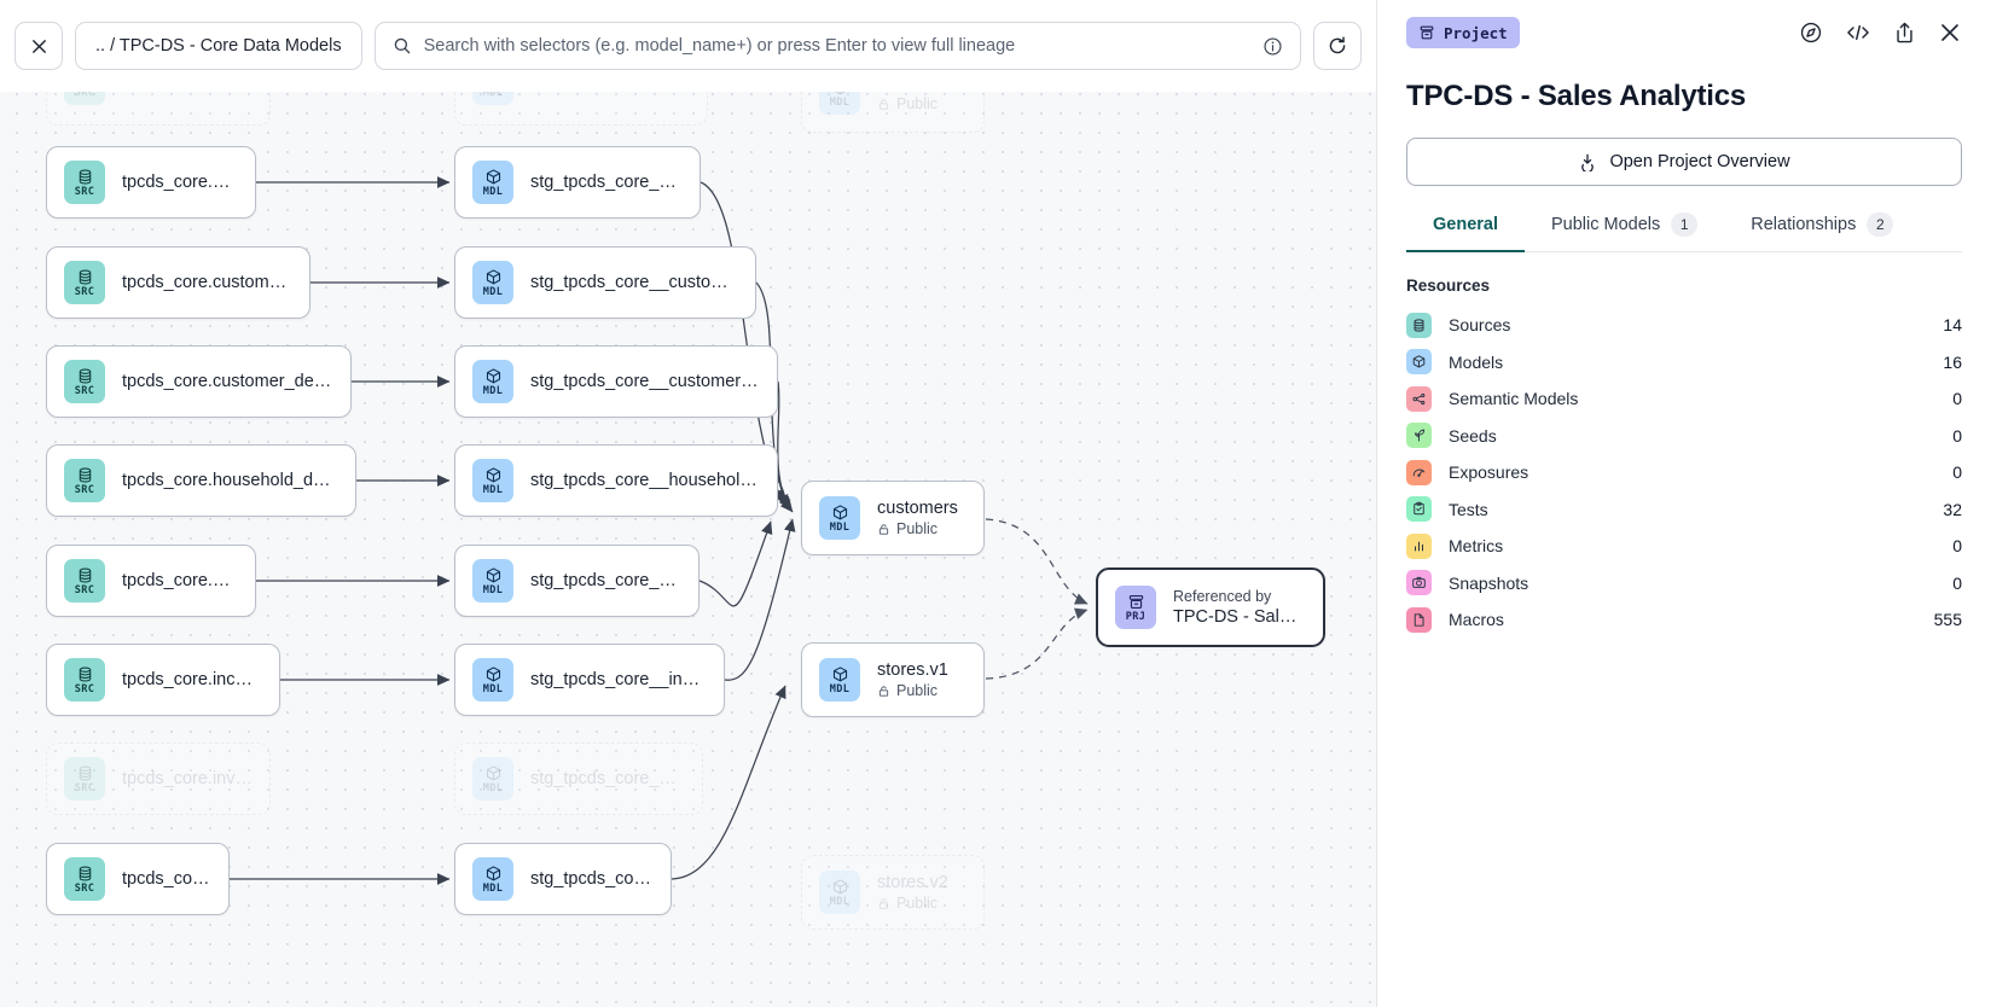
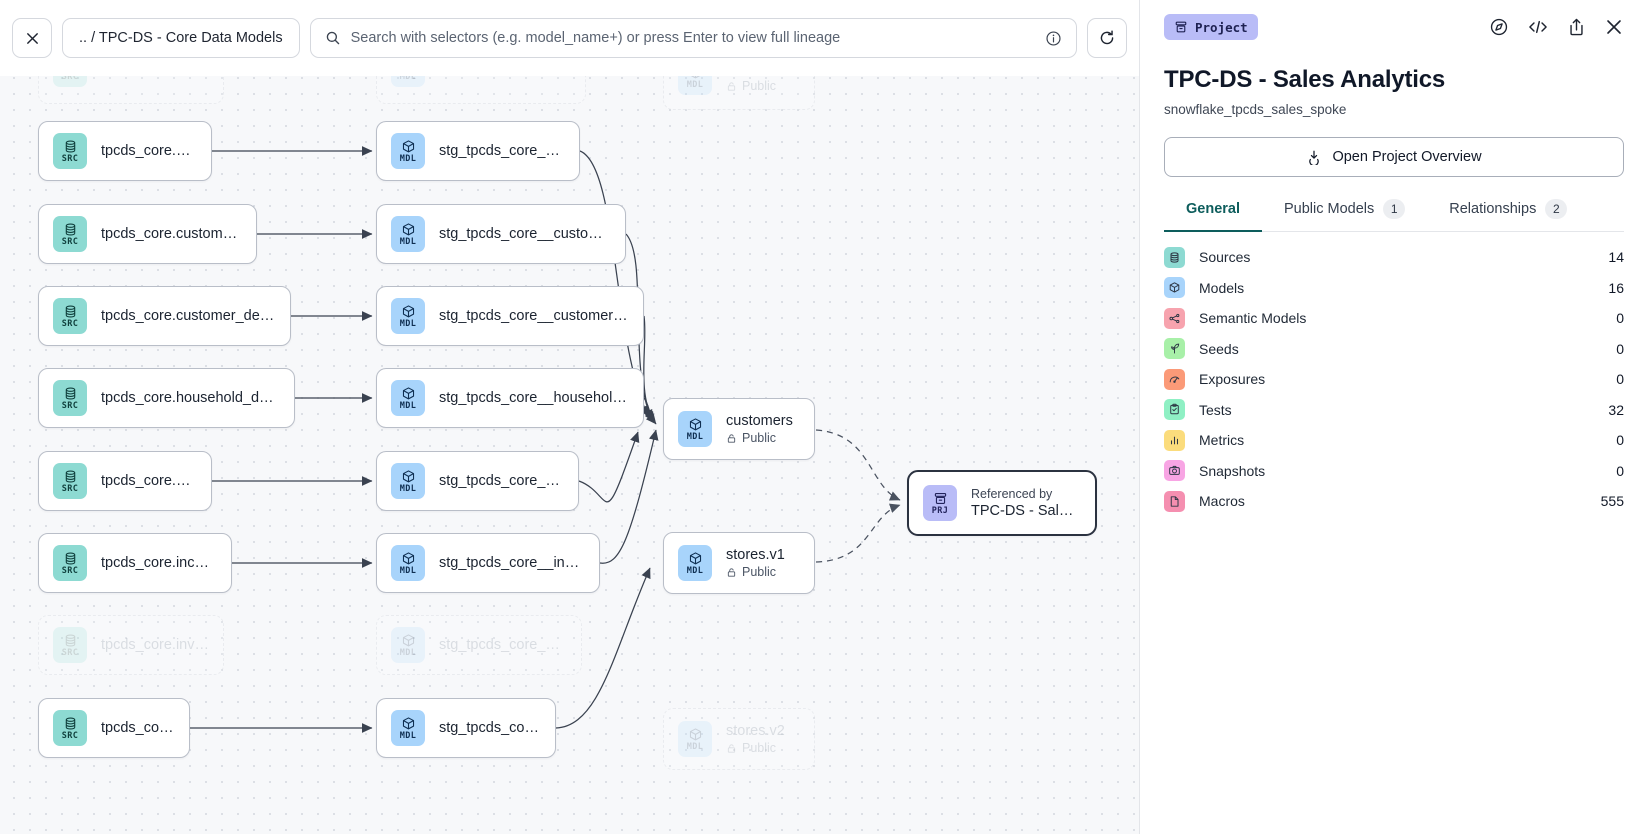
  .. / TPC-DS - Core Data Models
  Search with selectors (e.g. model_name+) or press Enter to view full lineage
  SRC
  SRC
  tpcds_core.cus
  SRC
  tpcds_core.customer_
  SRC
  tpcds_core.customer_demo
  SRC
  tpcds_core.household_dem
  SRC
  tpcds_core.dat
  SRC
  tpcds_core.incom
  SRC
  tpcds_core.inven
  SRC
  MDL
  MDL
  stg_tpcds_core__cu
  MDL
  stg_tpcds_core__customer
  MDL
  stg_tpcds_core__customer_d
  MDL
  stg_tpcds_core__household_
  MDL
  stg_tpcds_core__d
  MDL
  stg_tpcds_core__inco
  MDL
  stg_tpcds_core__in
  MDL
  MDL
  Public
  MDL
  customers
  Public
  MDL
  stores.v1
  Public
  MDL
  stores.v2
  Public
  PRJ
  Referenced by
  Project
  TPC-DS - Sales Analytics
+ snowflake_tpcds_sales_spoke
  Open Project Overview
  General
  Public Models
  1
  Relationships
  2
- Resources
  Sources
  14
  Models
  16
  Semantic Models
  0
  Seeds
  0
  Exposures
  0
  Tests
  32
  Metrics
  0
  Snapshots
  0
  Macros
  555
